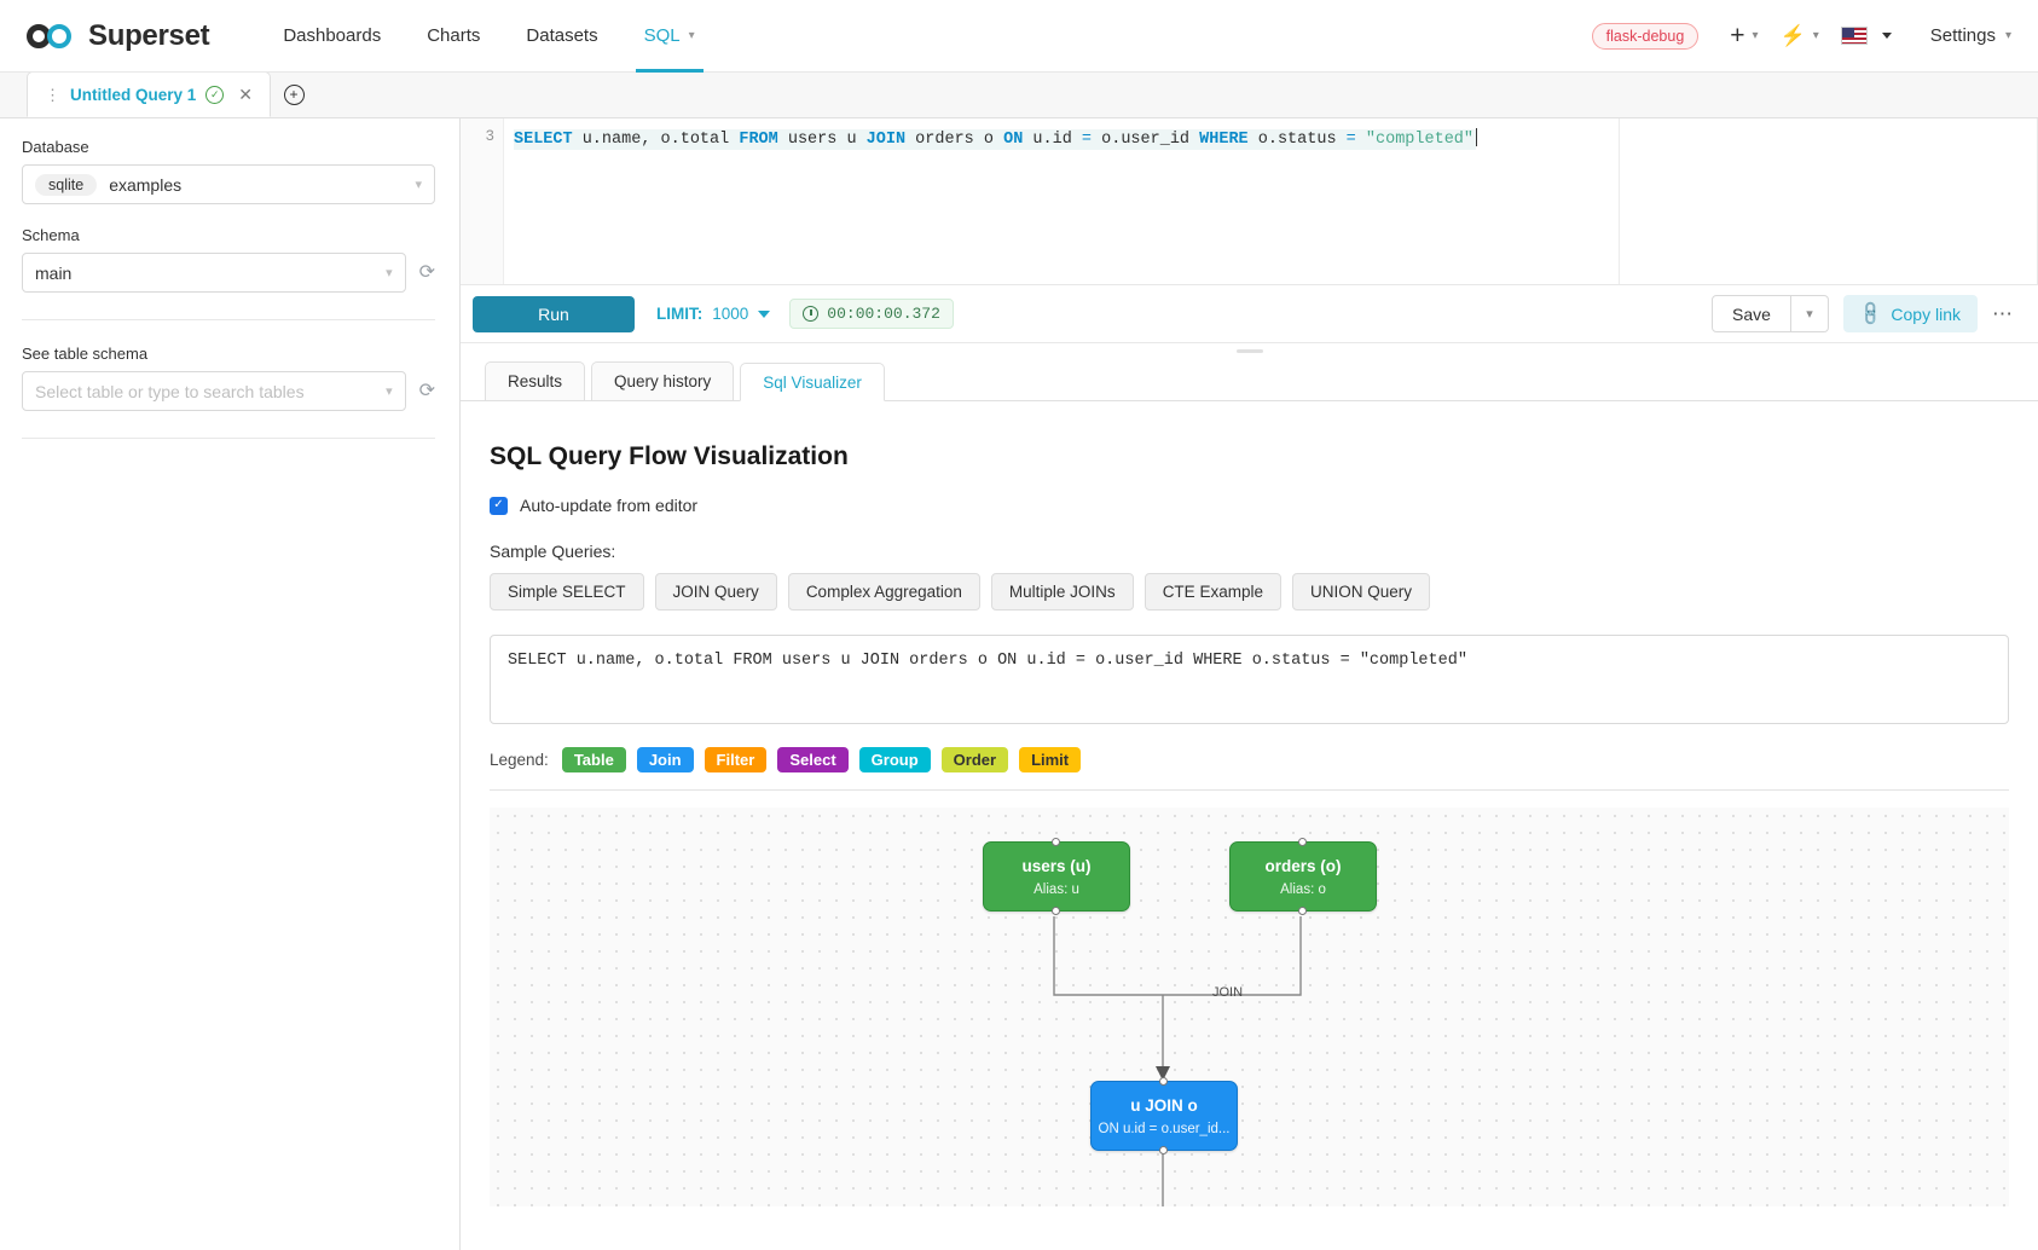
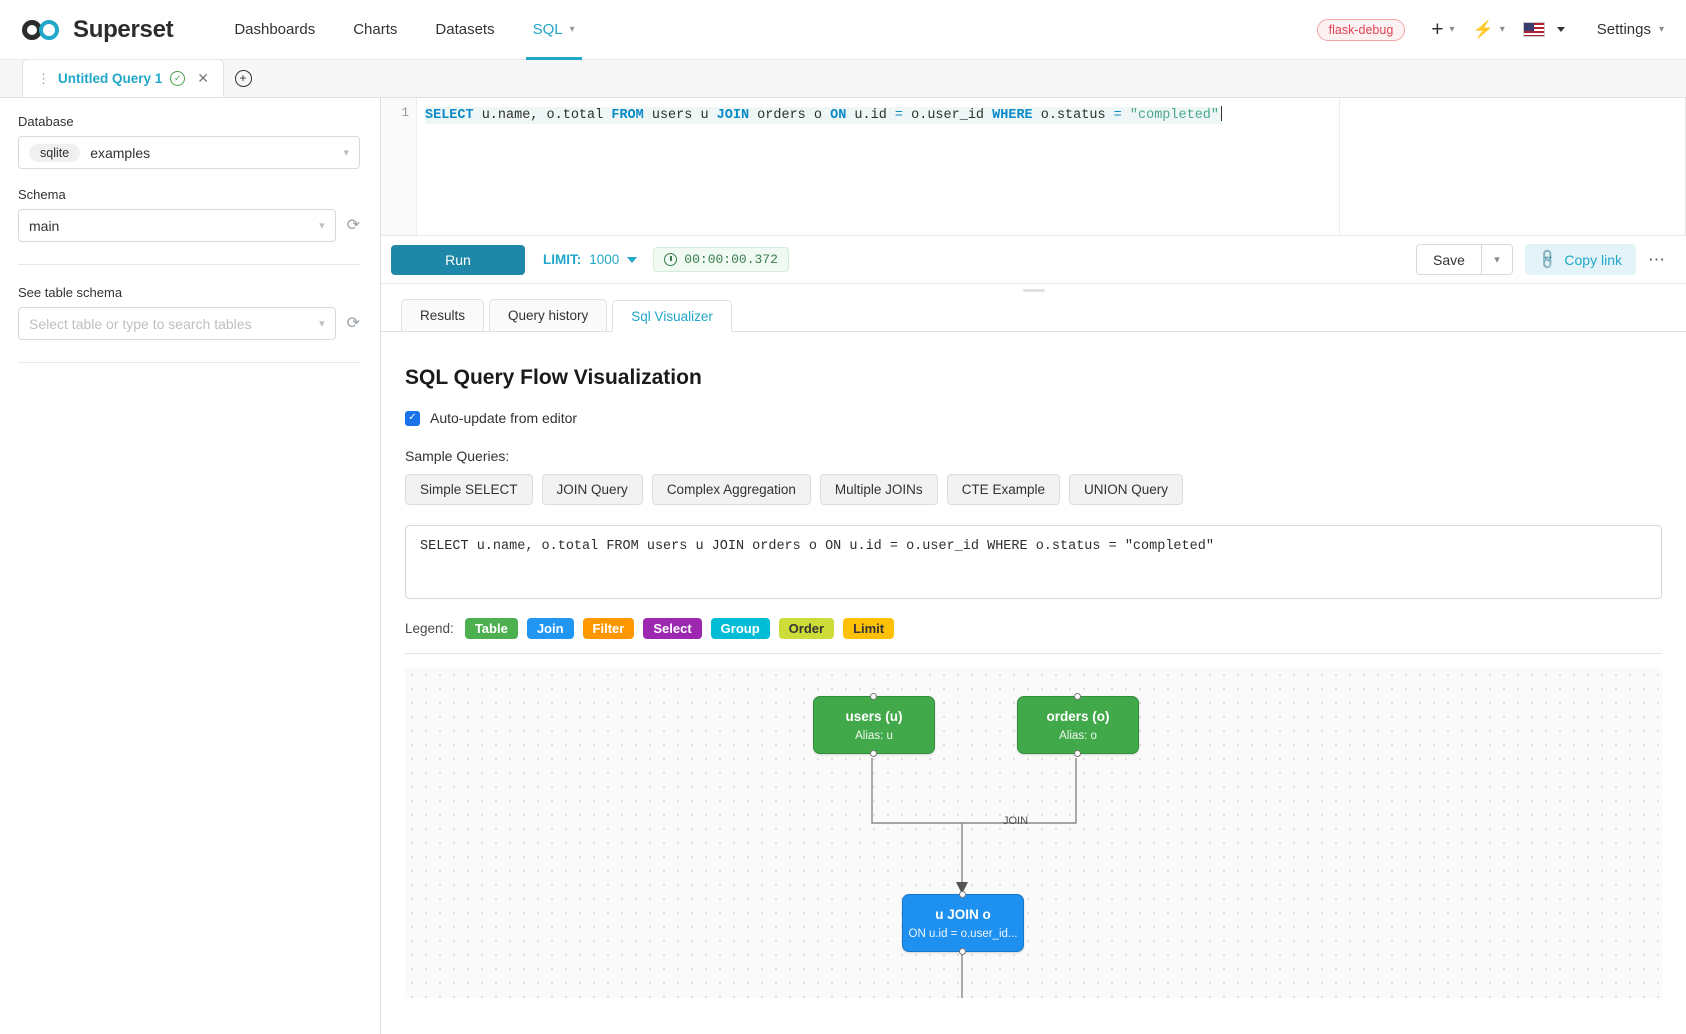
  Superset
  Dashboards
  Charts
  Datasets
  SQL
  ▾
  flask-debug
  +
  ▾
  ⚡
  ▾
  Settings
  ▾
  ⋮
  Untitled Query 1
  ✓
  ✕
  +
  Database
  sqlite
  examples
  ▾
  Schema
  main
  ▾
  ⟳
  See table schema
  Select table or type to search tables
  ▾
  ⟳
- 3
+ 1
  SELECT u.name, o.total FROM users u JOIN orders o ON u.id = o.user_id WHERE o.status = "completed"
  Run
  LIMIT:
  1000
  00:00:00.372
  Save
  ▾
  Copy link
  ⋯
  Results
  Query history
  Sql Visualizer
  SQL Query Flow Visualization
  ✓
  Auto-update from editor
  Sample Queries:
  Simple SELECT
  JOIN Query
  Complex Aggregation
  Multiple JOINs
  CTE Example
  UNION Query
  SELECT u.name, o.total FROM users u JOIN orders o ON u.id = o.user_id WHERE o.status = "completed"
  Legend:
  Table
  Join
  Filter
  Select
  Group
  Order
  Limit
  users (u)
  Alias: u
  orders (o)
  Alias: o
  JOIN
  u JOIN o
  ON u.id = o.user_id...
